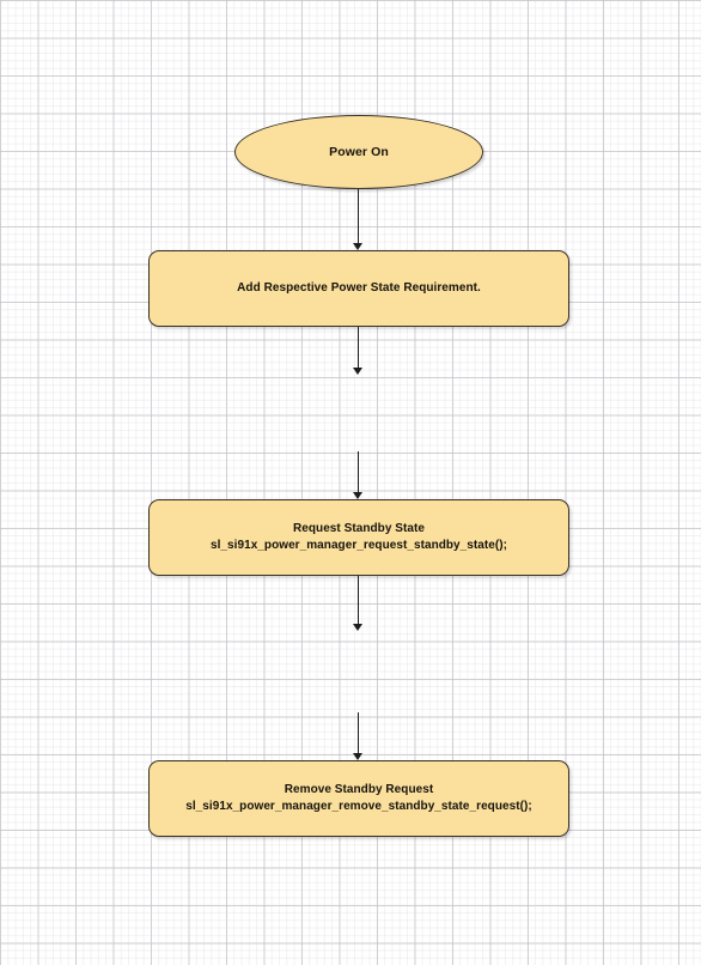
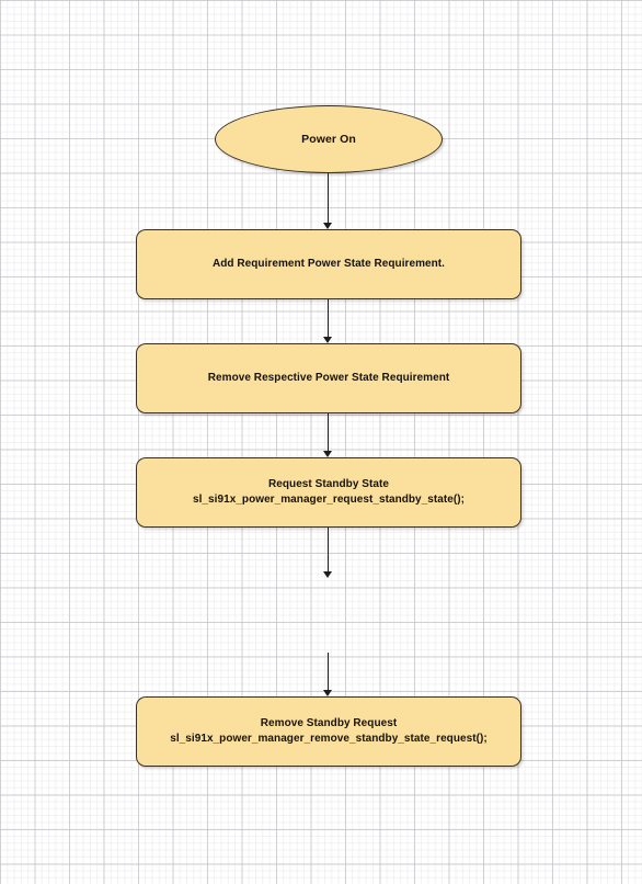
  Power On
- Add Respective Power State Requirement.
+ Add Requirement Power State Requirement.
+ Remove Respective Power State Requirement
  Request Standby State
  sl_si91x_power_manager_request_standby_state();
  Remove Standby Request
  sl_si91x_power_manager_remove_standby_state_request();
